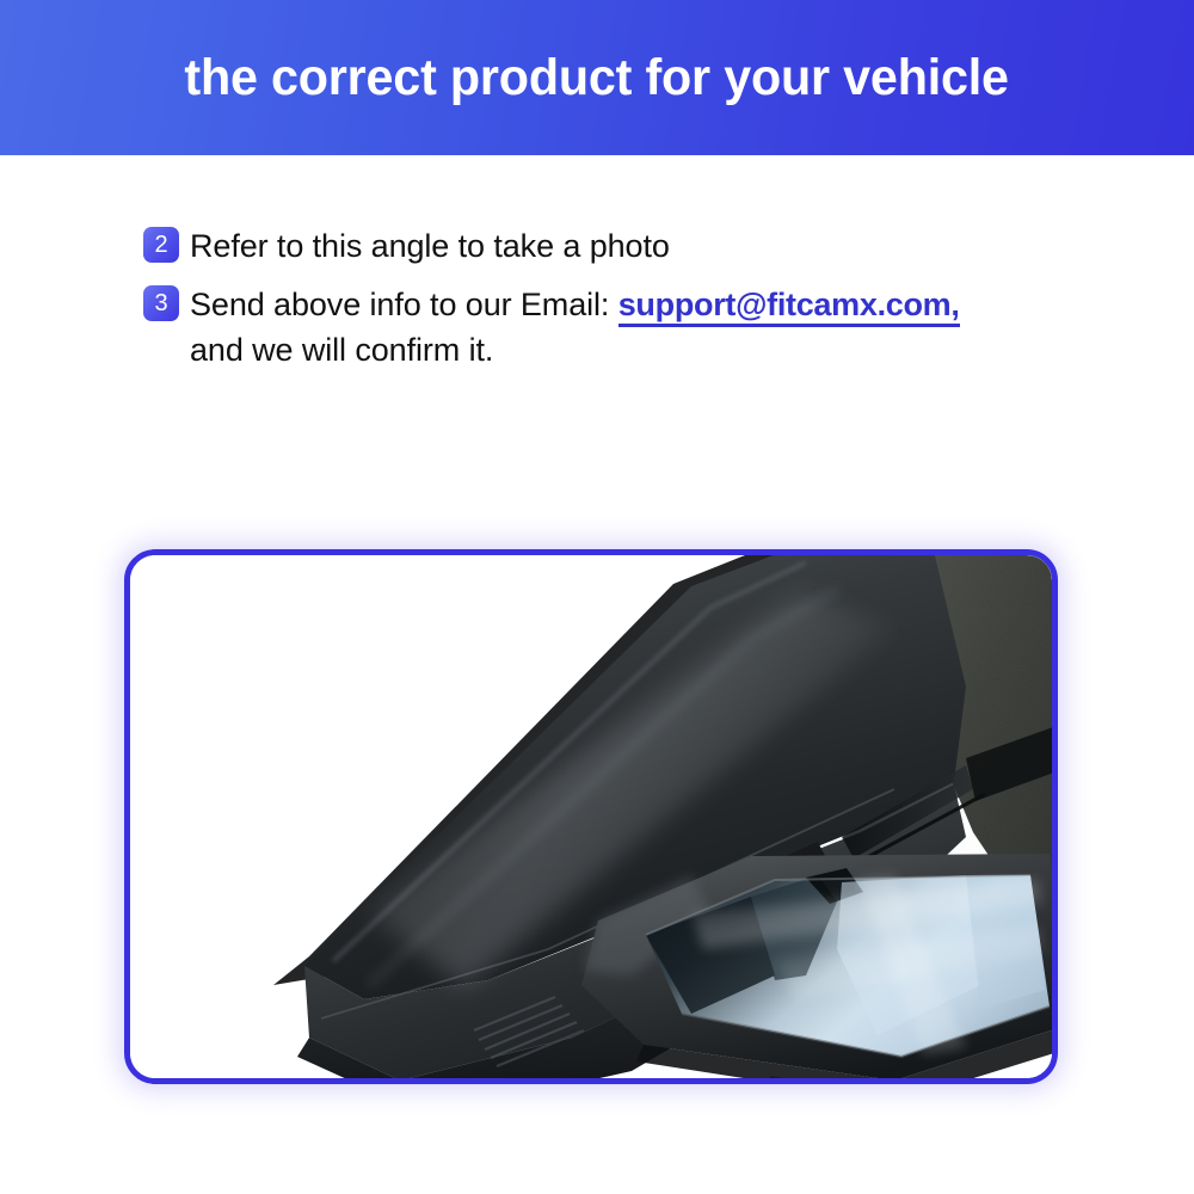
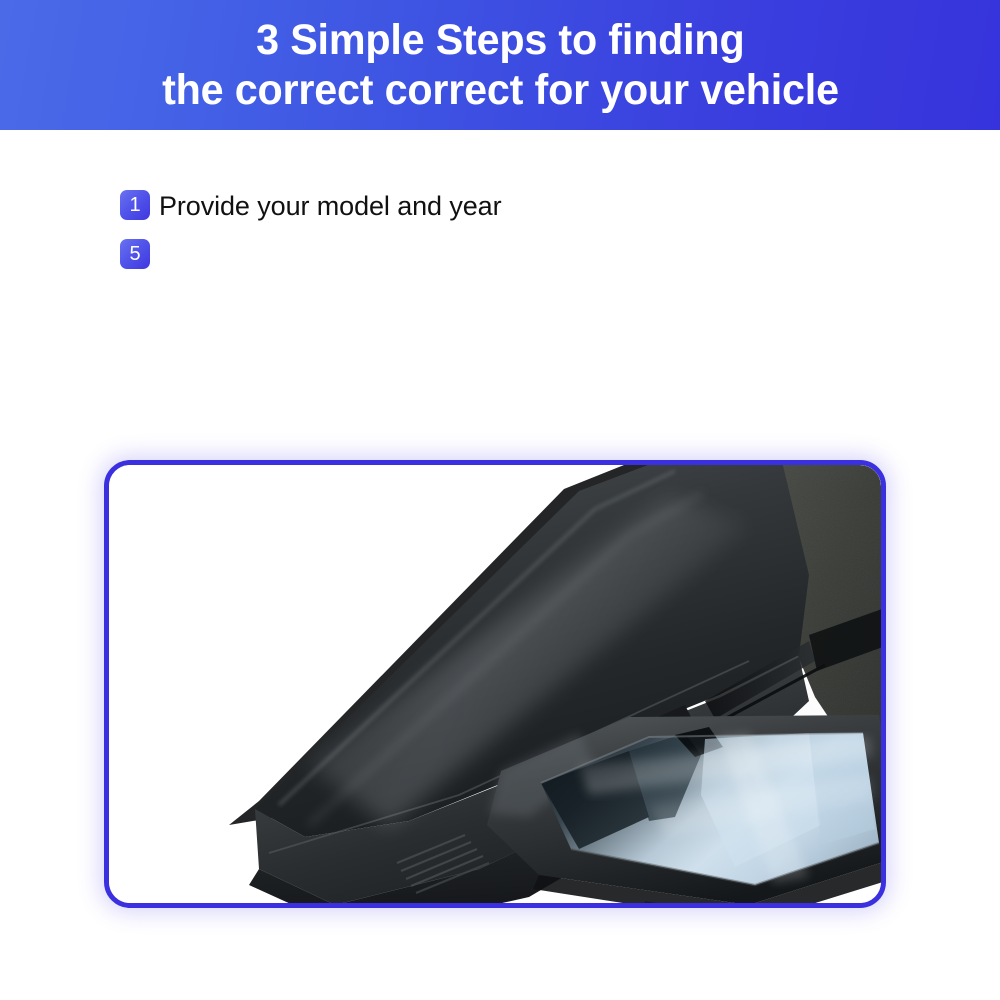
+ 3 Simple Steps to finding
- the correct product for your vehicle
+ the correct correct for your vehicle
+ 1
+ Provide your model and year
- 2
+ 5
- Refer to this angle to take a photo
- 3
- Send above info to our Email: support@fitcamx.com,
- and we will confirm it.
